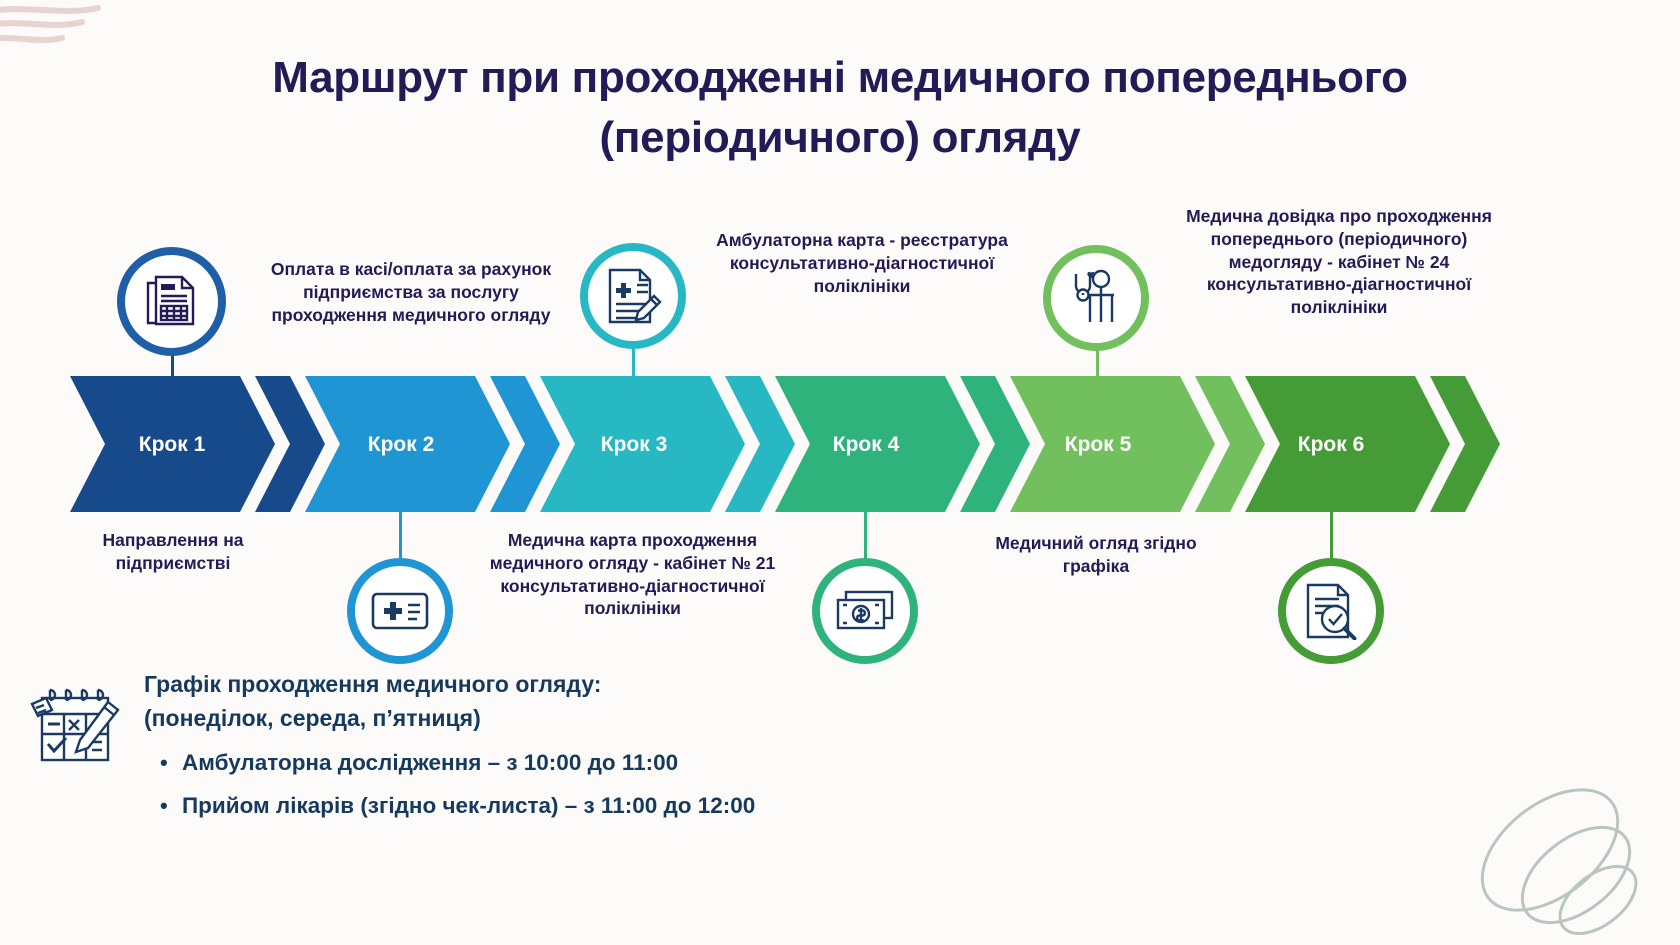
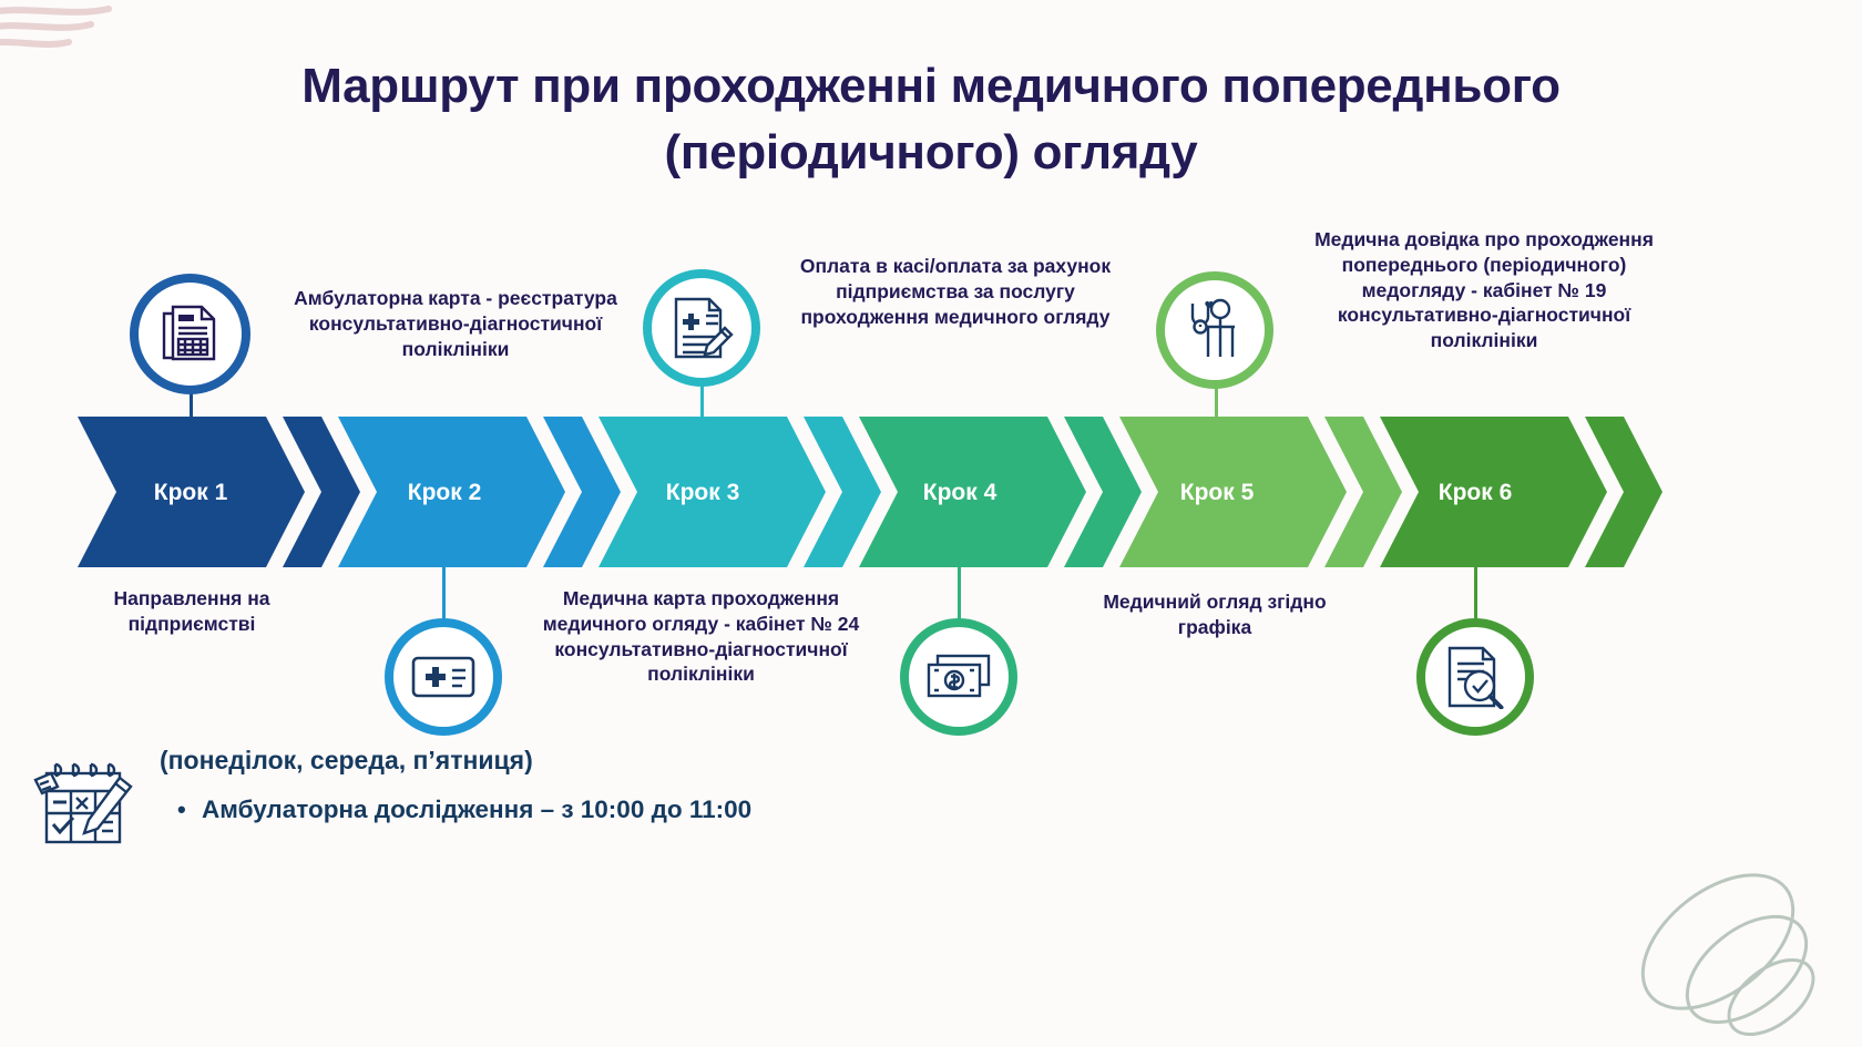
  Маршрут при проходженні медичного попереднього (періодичного) огляду
  Крок 1
  Крок 2
  Крок 3
  Крок 4
  Крок 5
  Крок 6
  Направлення на підприємстві
- Оплата в касі/оплата за рахунок підприємства за послугу проходження медичного огляду
+ Амбулаторна карта - реєстратура консультативно-діагностичної поліклініки
- Медична карта проходження медичного огляду - кабінет № 21 консультативно-діагностичної поліклініки
+ Медична карта проходження медичного огляду - кабінет № 24 консультативно-діагностичної поліклініки
- Амбулаторна карта - реєстратура консультативно-діагностичної поліклініки
+ Оплата в касі/оплата за рахунок підприємства за послугу проходження медичного огляду
  Медичний огляд згідно графіка
- Медична довідка про проходження попереднього (періодичного) медогляду - кабінет № 24 консультативно-діагностичної поліклініки
+ Медична довідка про проходження попереднього (періодичного) медогляду - кабінет № 19 консультативно-діагностичної поліклініки
- Графік проходження медичного огляду:
  (понеділок, середа, п’ятниця)
  Амбулаторна дослідження – з 10:00 до 11:00
- Прийом лікарів (згідно чек-листа) – з 11:00 до 12:00
